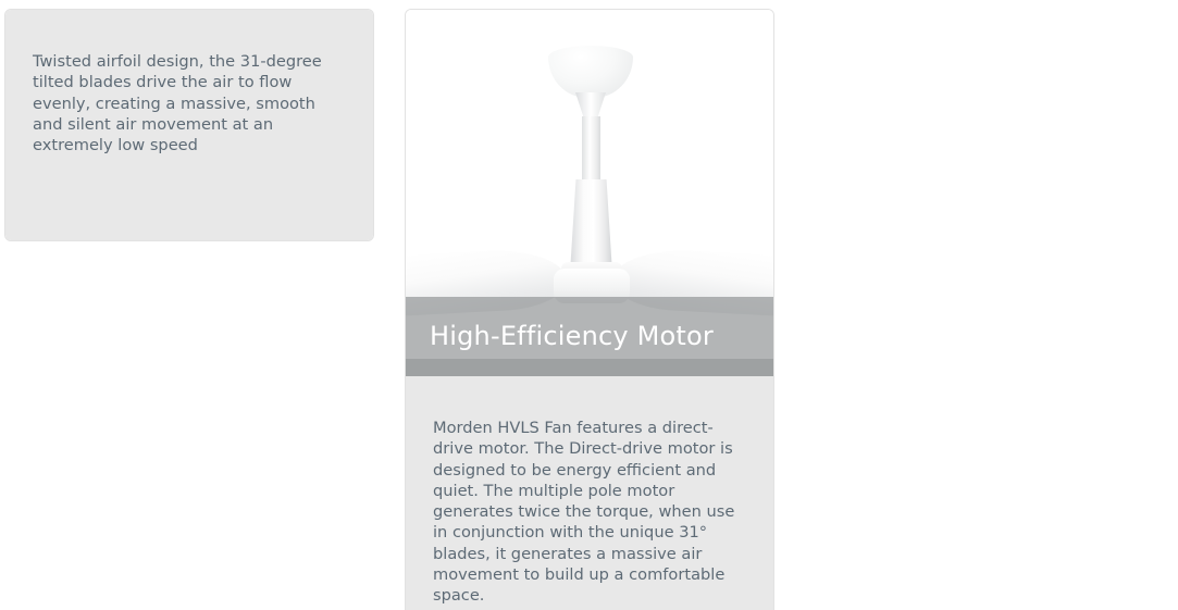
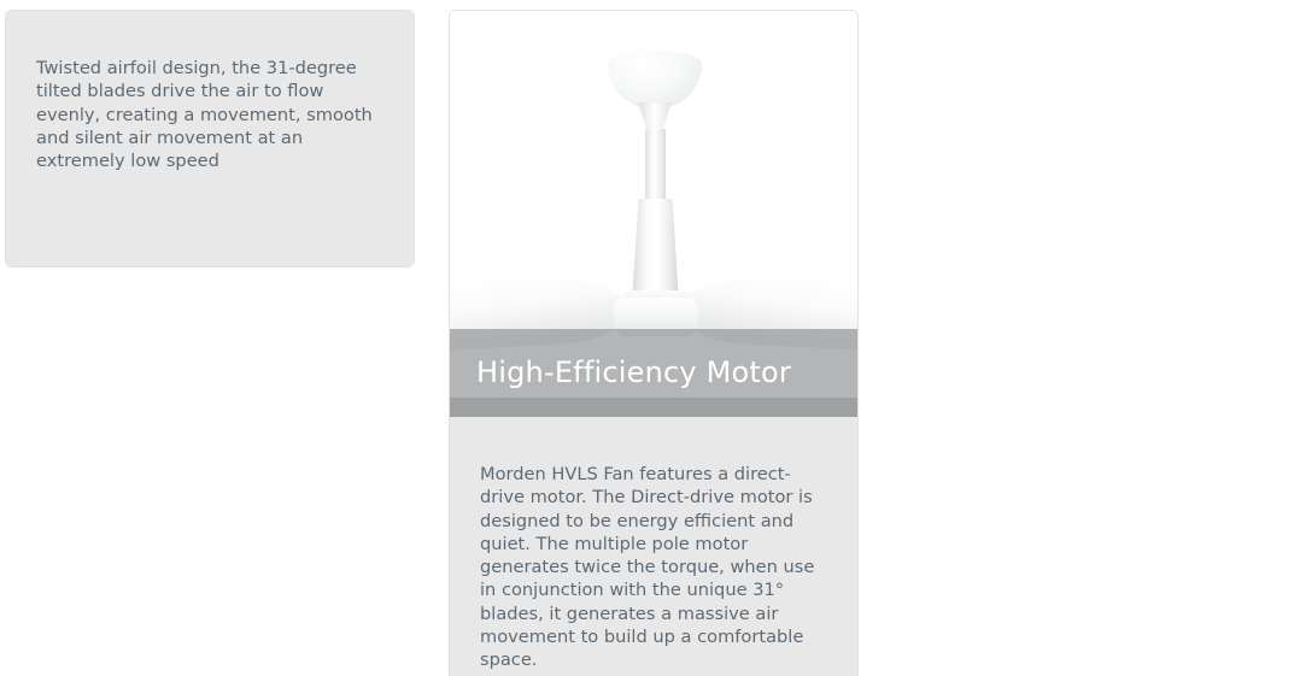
- Twisted airfoil design, the 31-degree tilted blades drive the air to flow evenly, creating a massive, smooth and silent air movement at an extremely low speed
+ Twisted airfoil design, the 31-degree tilted blades drive the air to flow evenly, creating a movement, smooth and silent air movement at an extremely low speed
  High-Efficiency Motor
  Morden HVLS Fan features a direct-drive motor. The Direct-drive motor is designed to be energy efficient and quiet. The multiple pole motor generates twice the torque, when use in conjunction with the unique 31° blades, it generates a massive air movement to build up a comfortable space.
